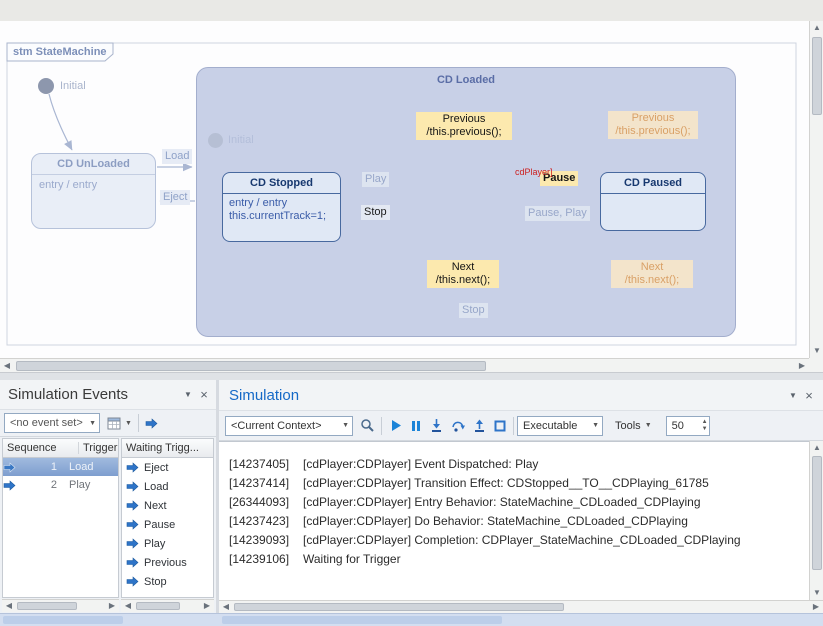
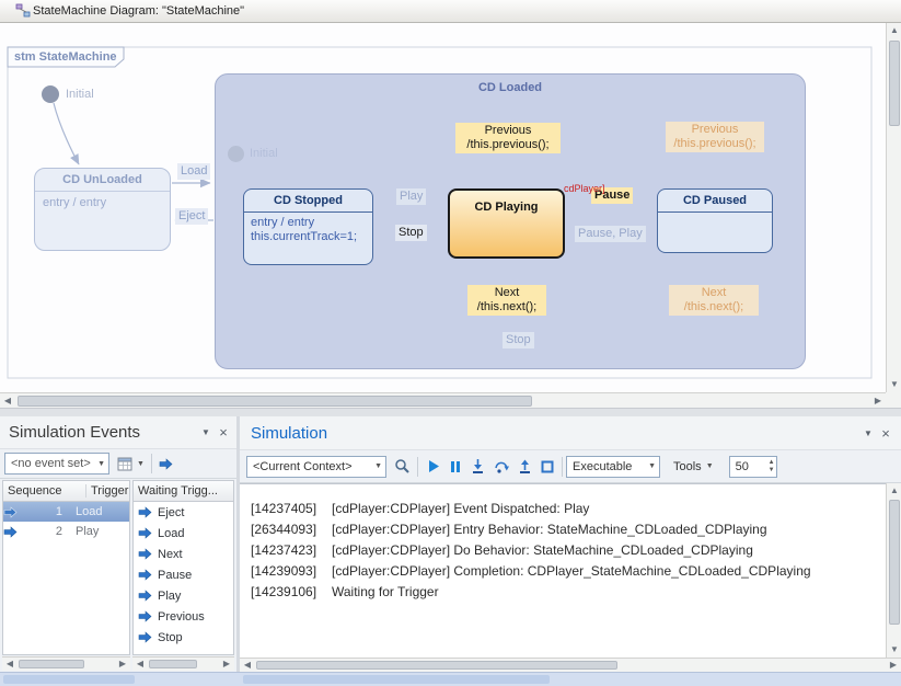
+ StateMachine Diagram: "StateMachine"
  stm StateMachine
  Initial
  CD UnLoaded
  entry / entry
  CD Loaded
  CD Stopped
  entry / entry
  this.currentTrack=1;
+ CD Playing
  CD Paused
  Load
  Eject
  Play
  Stop
  Previous
  /this.previous();
  cdPlayer]
  Pause
  Pause, Play
  Previous
  /this.previous();
  Next
  /this.next();
  Next
  /this.next();
  Stop
  ▲
  ▼
  ◀
  ▶
  Simulation Events
  ▼
  ×
  <no event set>
  Sequence
  Trigger
  1
  Load
  2
  Play
  Waiting Trigg...
  Eject
  Load
  Next
  Pause
  Play
  Previous
  Stop
  ◀
  ▶
  ◀
  ▶
  Simulation
  ▼
  ×
  <Current Context>
  Executable
  Tools
  50
  [14237405]
  [cdPlayer:CDPlayer] Event Dispatched: Play
- [14237414]
- [cdPlayer:CDPlayer] Transition Effect: CDStopped__TO__CDPlaying_61785
  [26344093]
  [cdPlayer:CDPlayer] Entry Behavior: StateMachine_CDLoaded_CDPlaying
  [14237423]
  [cdPlayer:CDPlayer] Do Behavior: StateMachine_CDLoaded_CDPlaying
  [14239093]
  [cdPlayer:CDPlayer] Completion: CDPlayer_StateMachine_CDLoaded_CDPlaying
  [14239106]
  Waiting for Trigger
  ▲
  ▼
  ◀
  ▶
